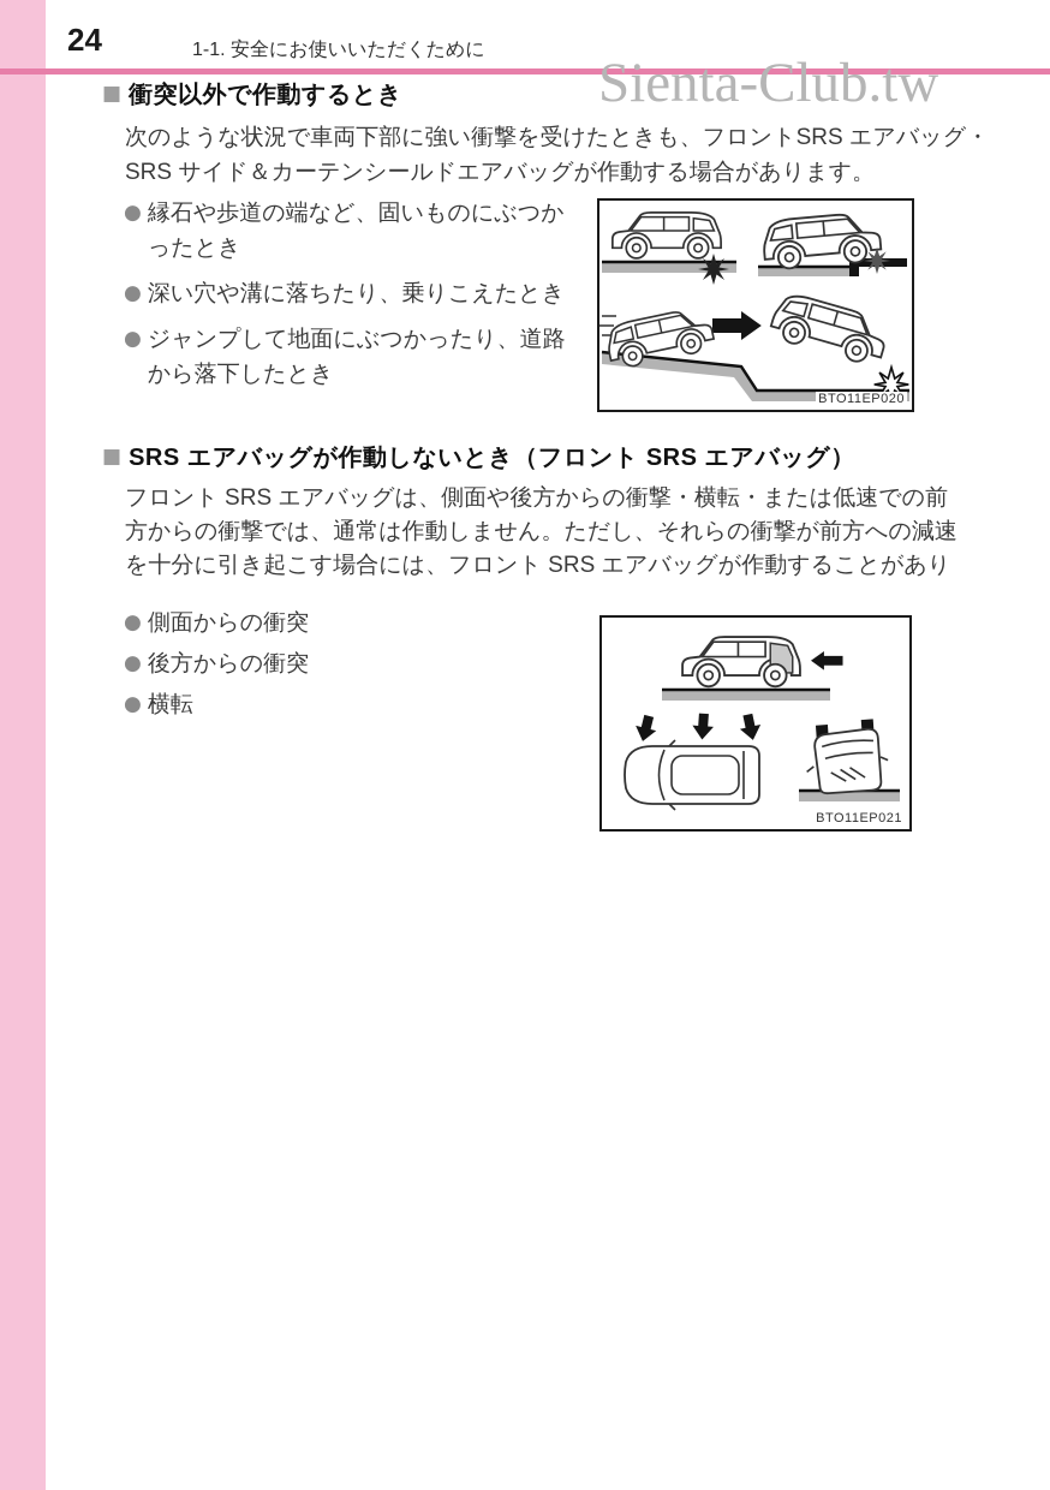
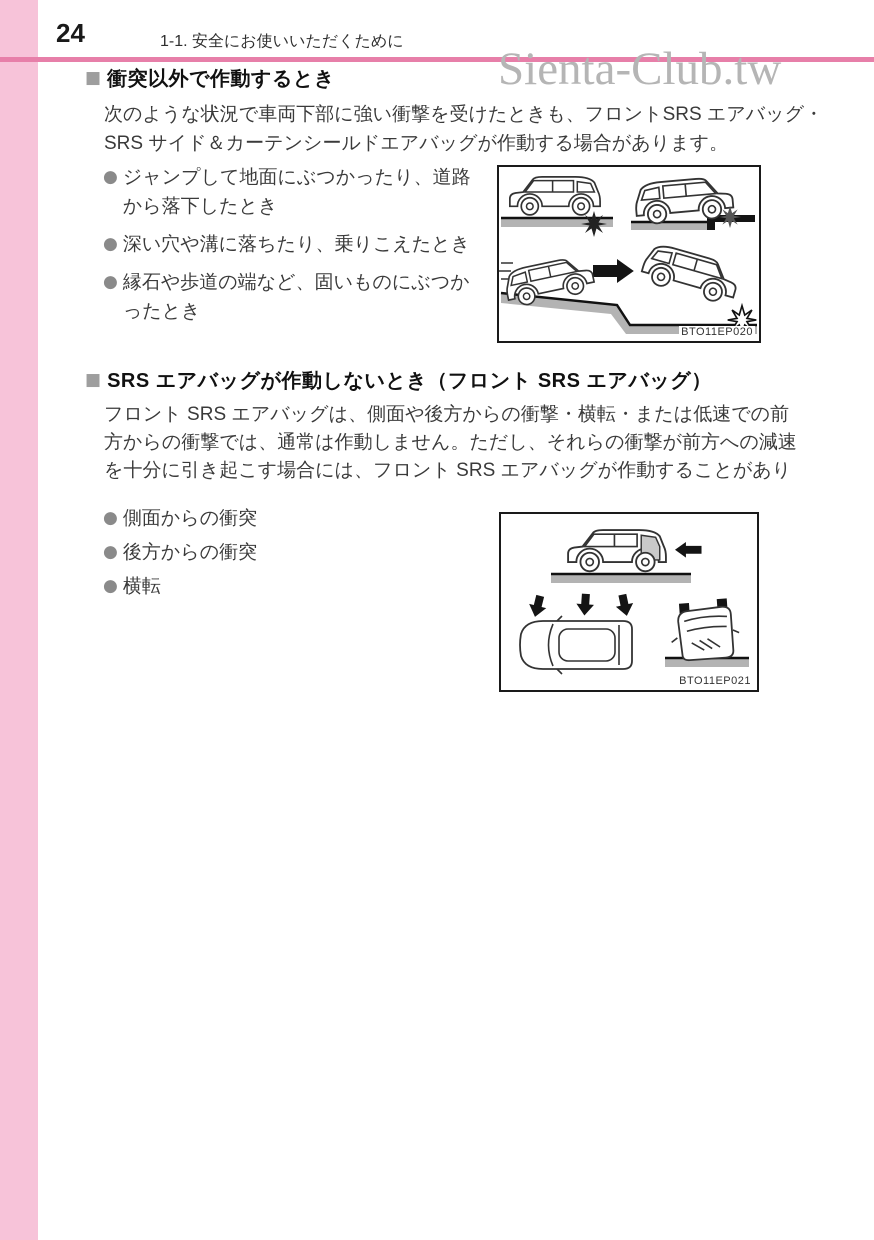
  24
  1-1. 安全にお使いいただくために
  Sienta-Club.tw
  ■
  衝突以外で作動するとき
  次のような状況で車両下部に強い衝撃を受けたときも、フロントSRS エアバッグ・
  SRS サイド＆カーテンシールドエアバッグが作動する場合があります。
  ●
- 縁石や歩道の端など、固いものにぶつかったとき
+ ジャンプして地面にぶつかったり、道路から落下したとき
  ●
  深い穴や溝に落ちたり、乗りこえたとき
  ●
- ジャンプして地面にぶつかったり、道路から落下したとき
+ 縁石や歩道の端など、固いものにぶつかったとき
  BTO11EP020
  ■
  SRS エアバッグが作動しないとき（フロント SRS エアバッグ）
  フロント SRS エアバッグは、側面や後方からの衝撃・横転・または低速での前
  方からの衝撃では、通常は作動しません。ただし、それらの衝撃が前方への減速
  を十分に引き起こす場合には、フロント SRS エアバッグが作動することがあり
  ●
  側面からの衝突
  ●
  後方からの衝突
  ●
  横転
  BTO11EP021
